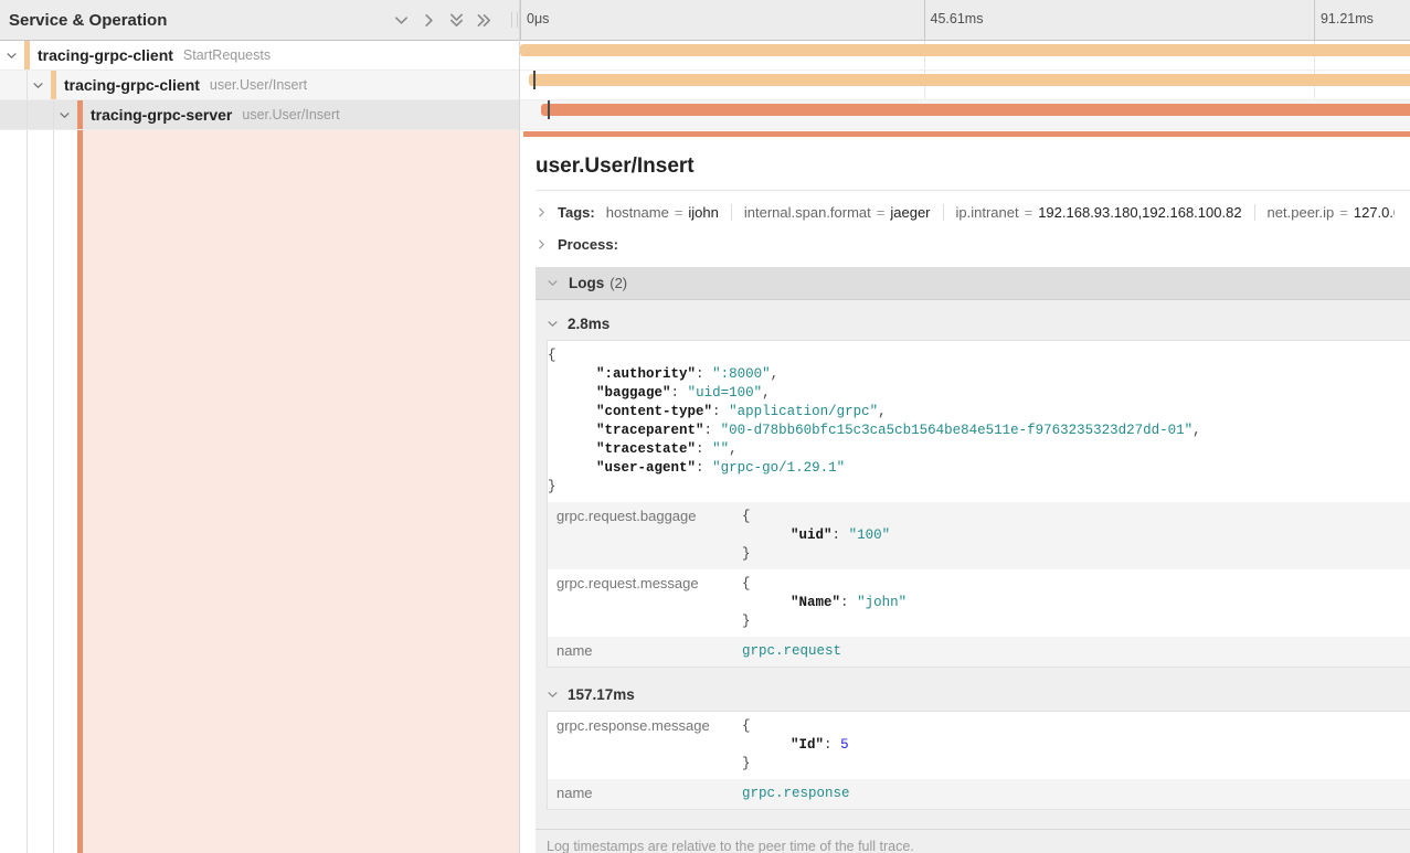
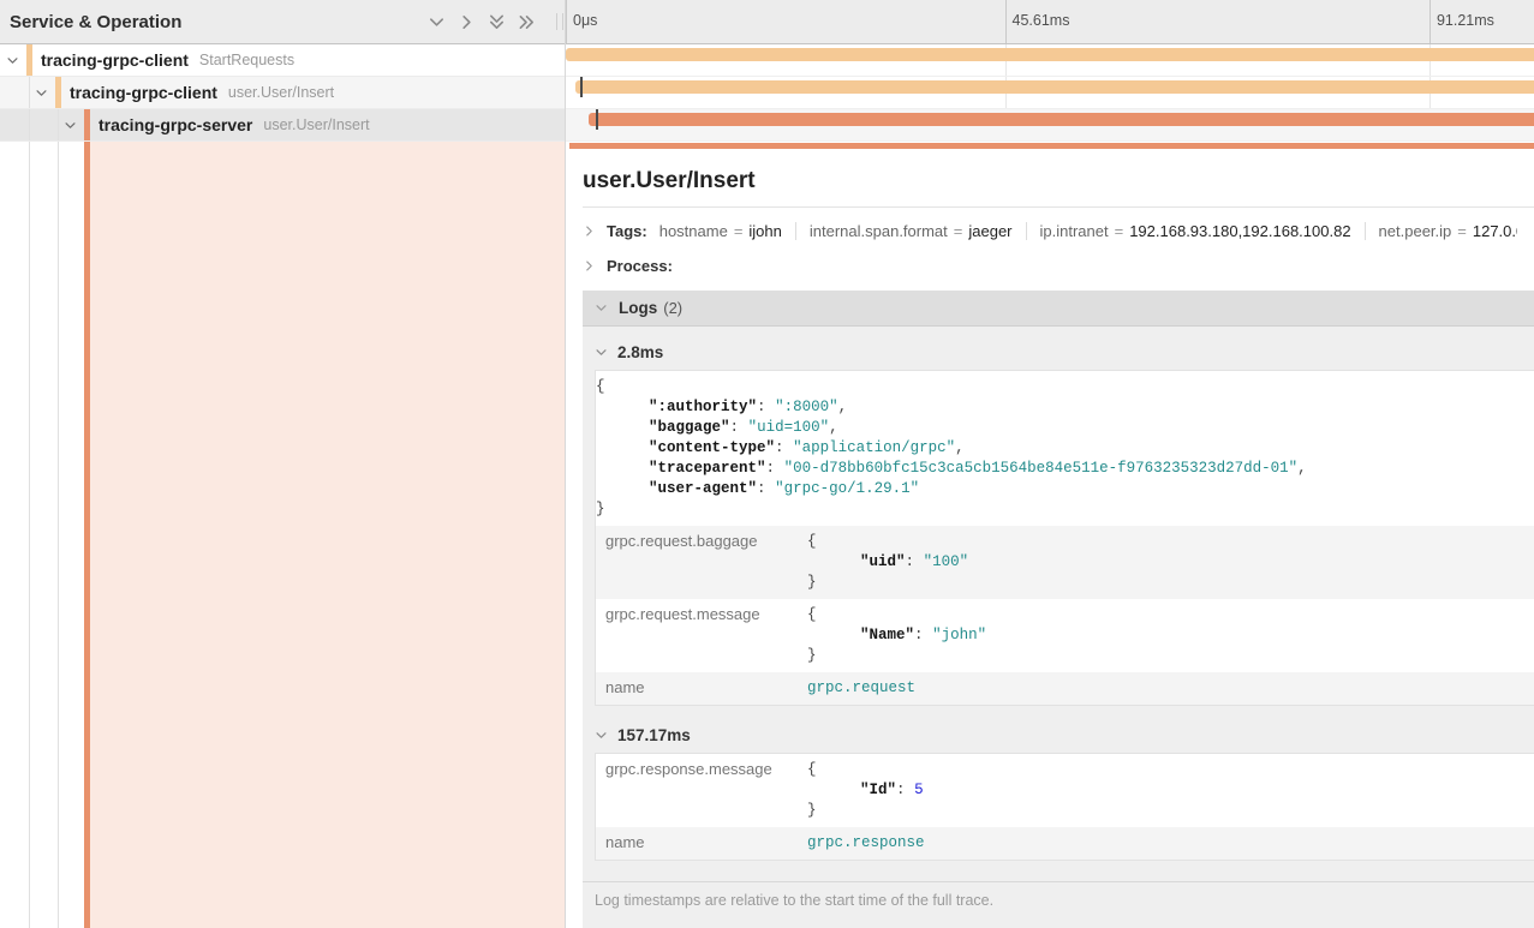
  Service & Operation
  tracing-grpc-client
  StartRequests
  tracing-grpc-client
  user.User/Insert
  tracing-grpc-server
  user.User/Insert
  0μs
  45.61ms
  91.21ms
  user.User/Insert
  Tags:
  hostname
  ijohn
  internal.span.format
  jaeger
  ip.intranet
  192.168.93.180,192.168.100.82
  net.peer.ip
  Process:
  Logs
  (2)
  2.8ms
  :authority :8000
  baggage uid=100
  content-type application/grpc
  traceparent 00-d78bb60bfc15c3ca5cb1564be84e511e-f9763235323d27dd-01
- tracestate
  user-agent grpc-go/1.29.1
  grpc.request.baggage
  uid 100
  grpc.request.message
  Name john
  name
  grpc.request
  157.17ms
  grpc.response.message
  Id 5
  name
  grpc.response
- Log timestamps are relative to the peer time of the full trace.
+ Log timestamps are relative to the start time of the full trace.
